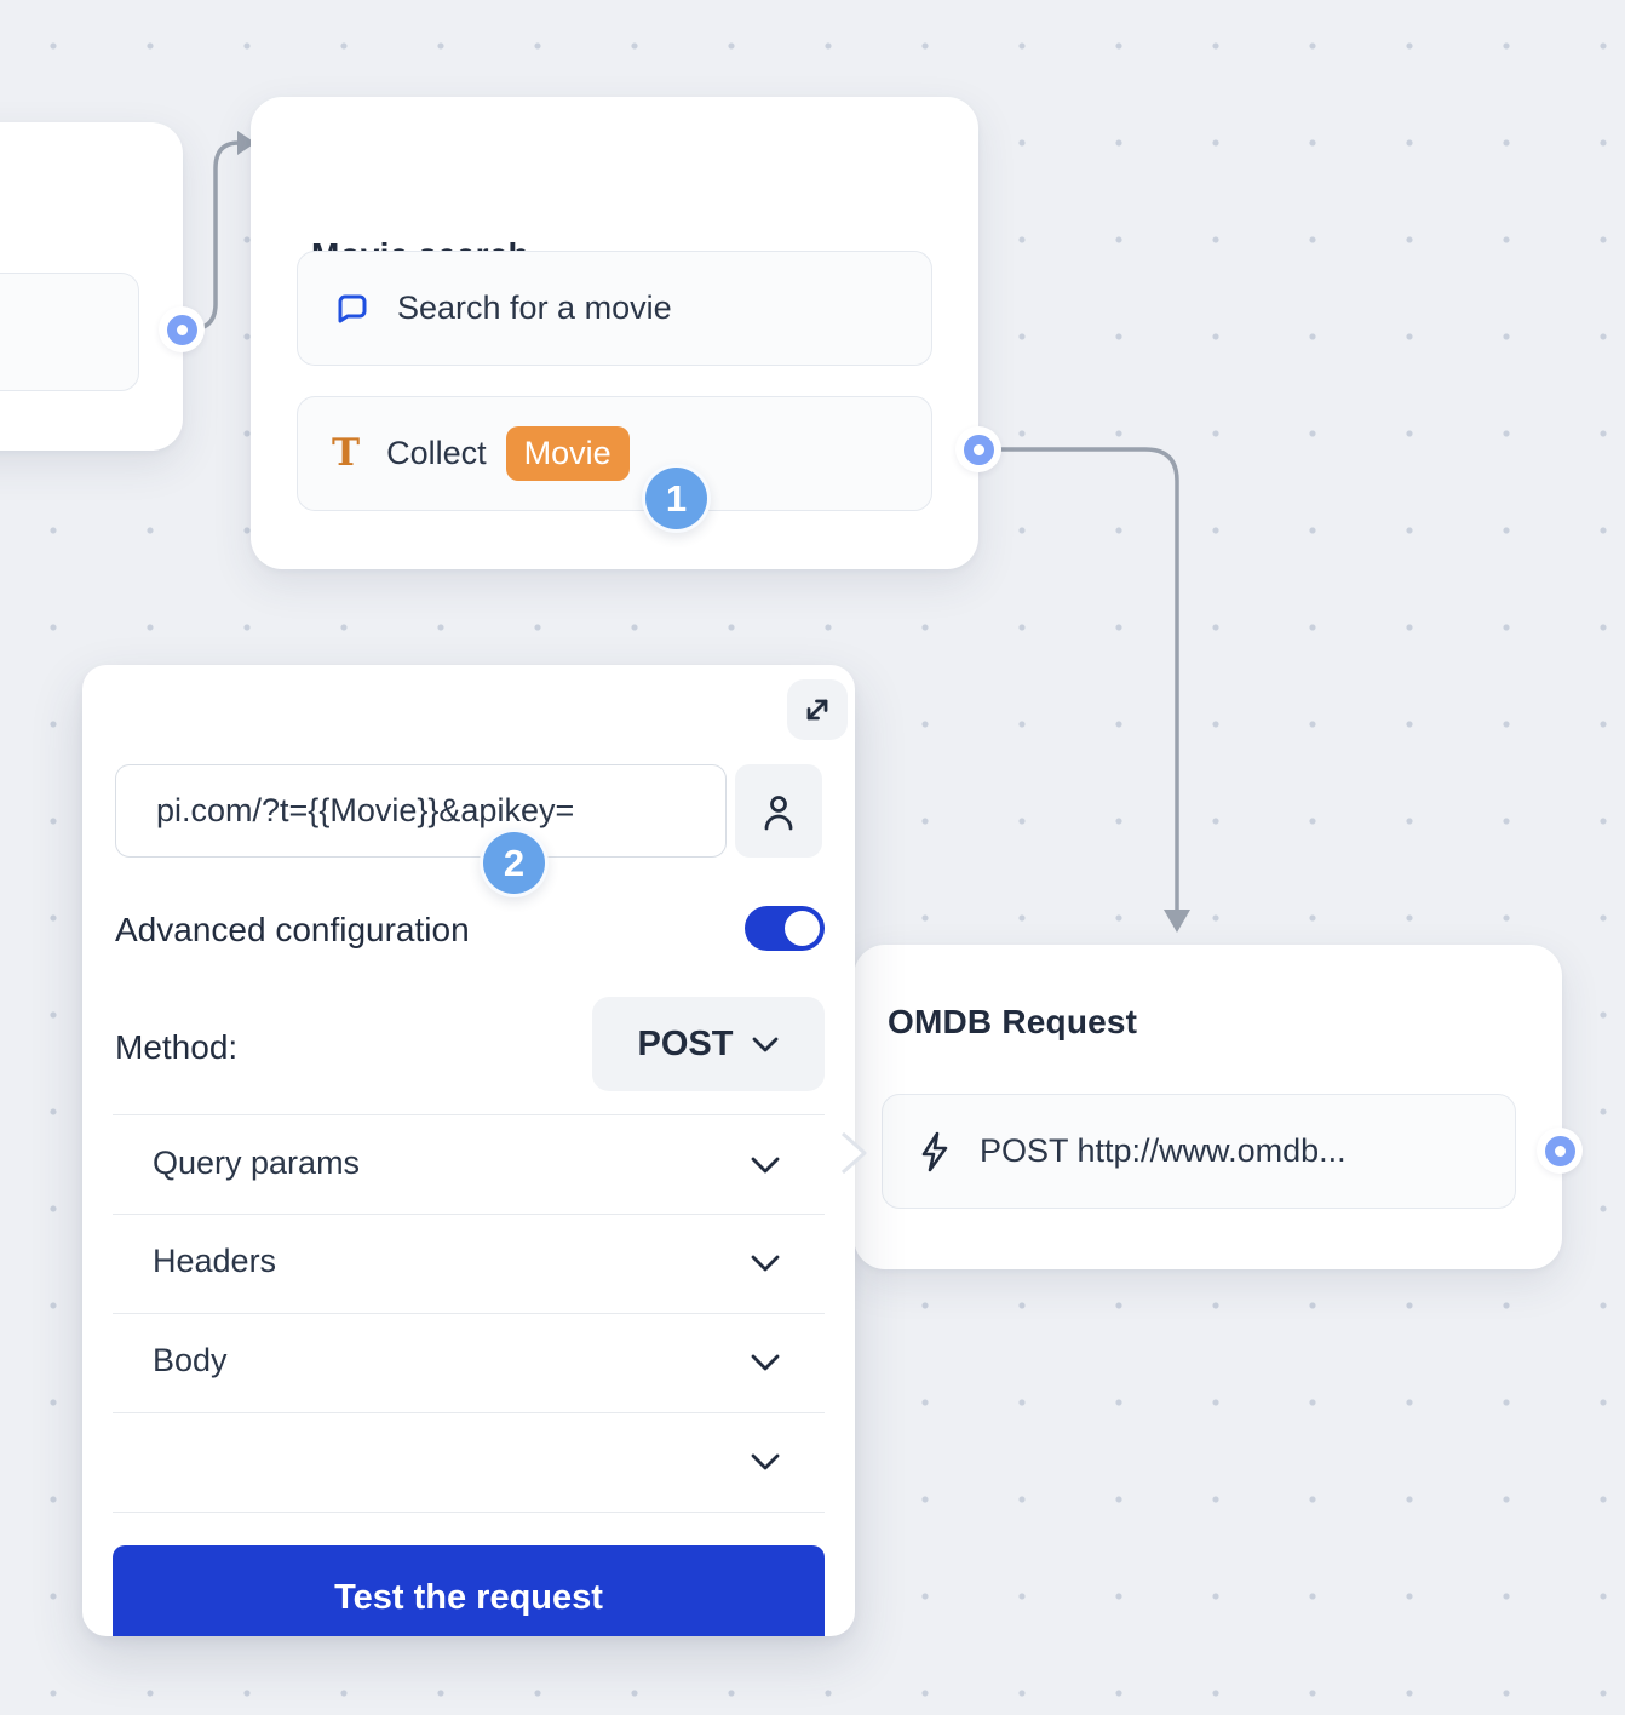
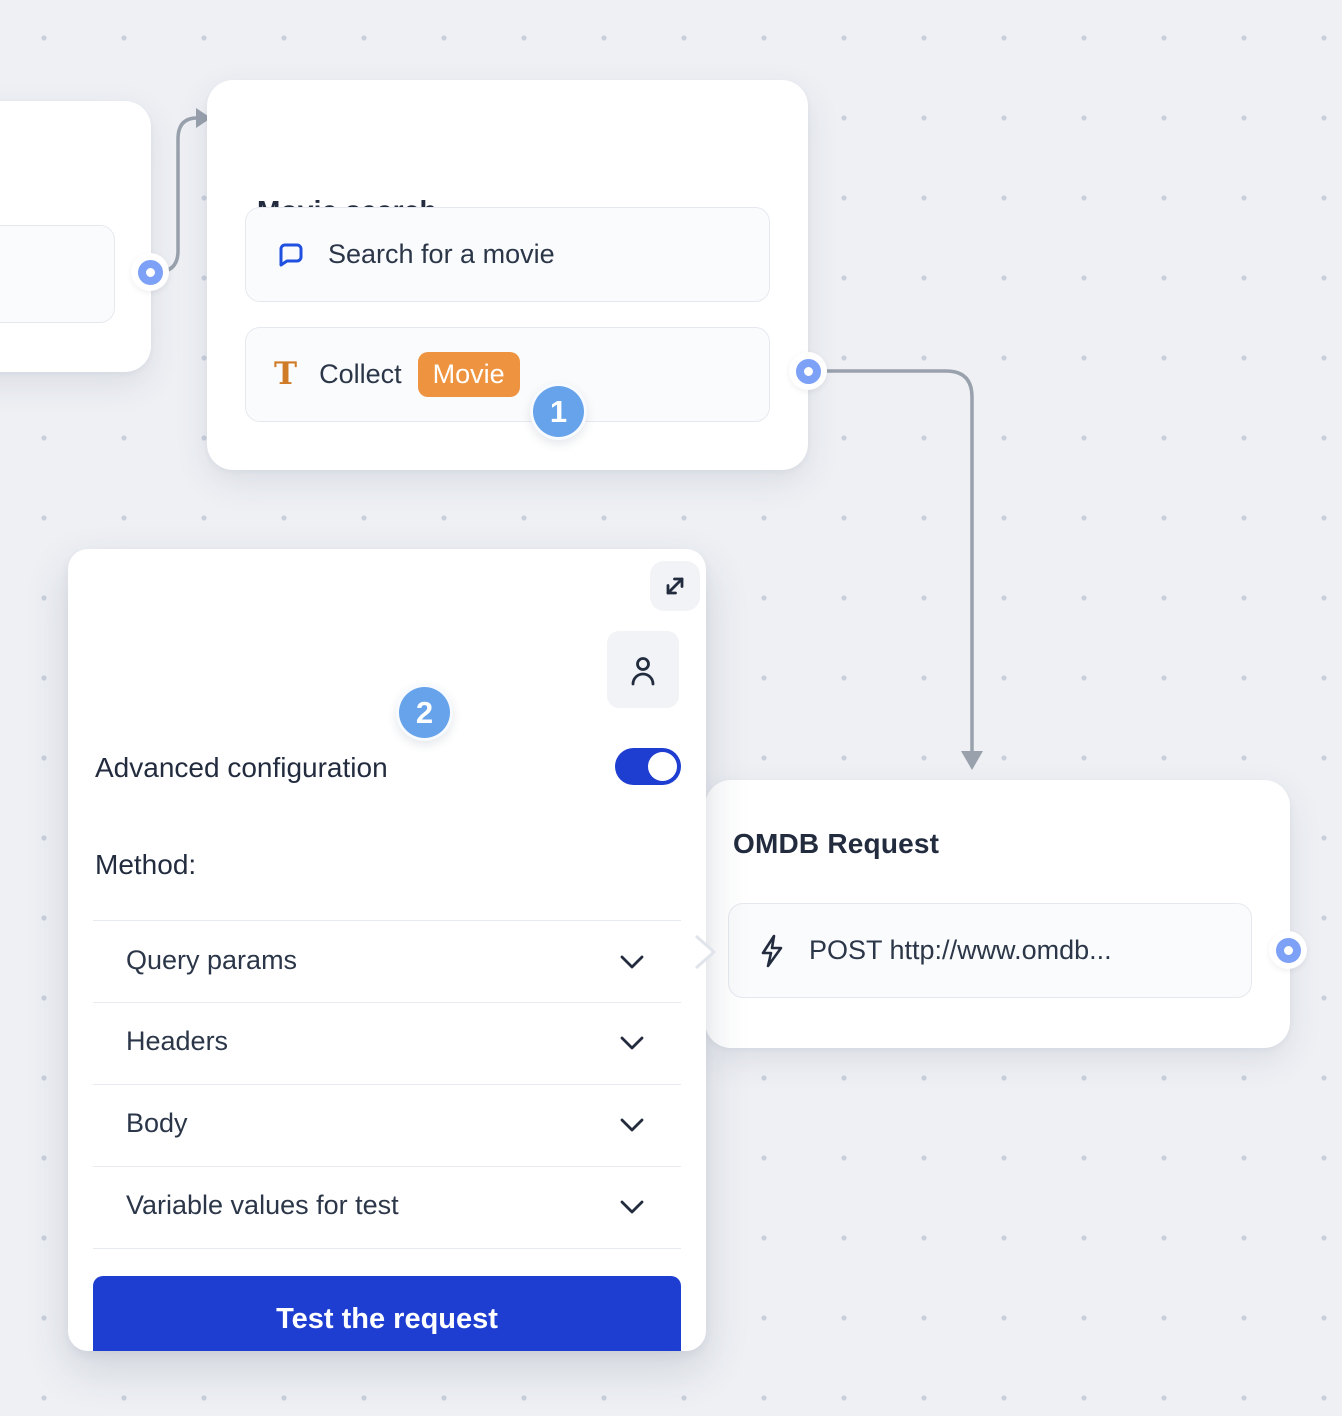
  Search for a movie
  T
  Collect
  Movie
  1
  OMDB Request
  POST http://www.omdb...
- pi.com/?t={{Movie}}&apikey=
  Advanced configuration
  Method:
- POST
  Query params
  Headers
  Body
+ Variable values for test
  Test the request
  2
